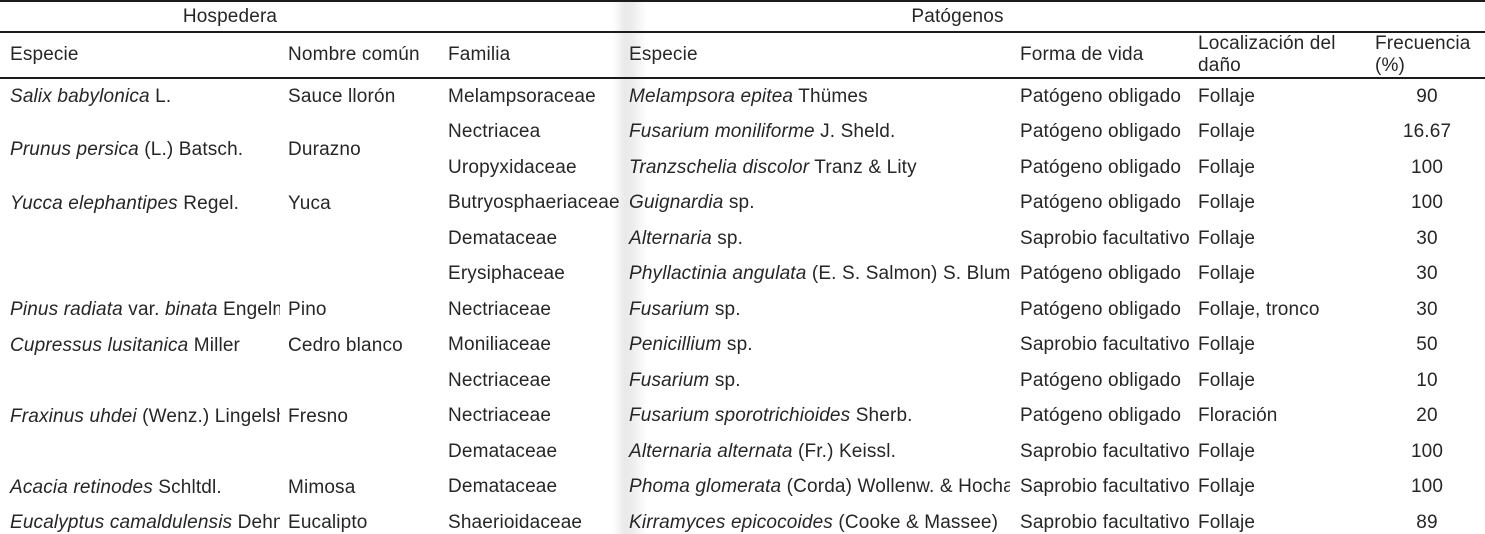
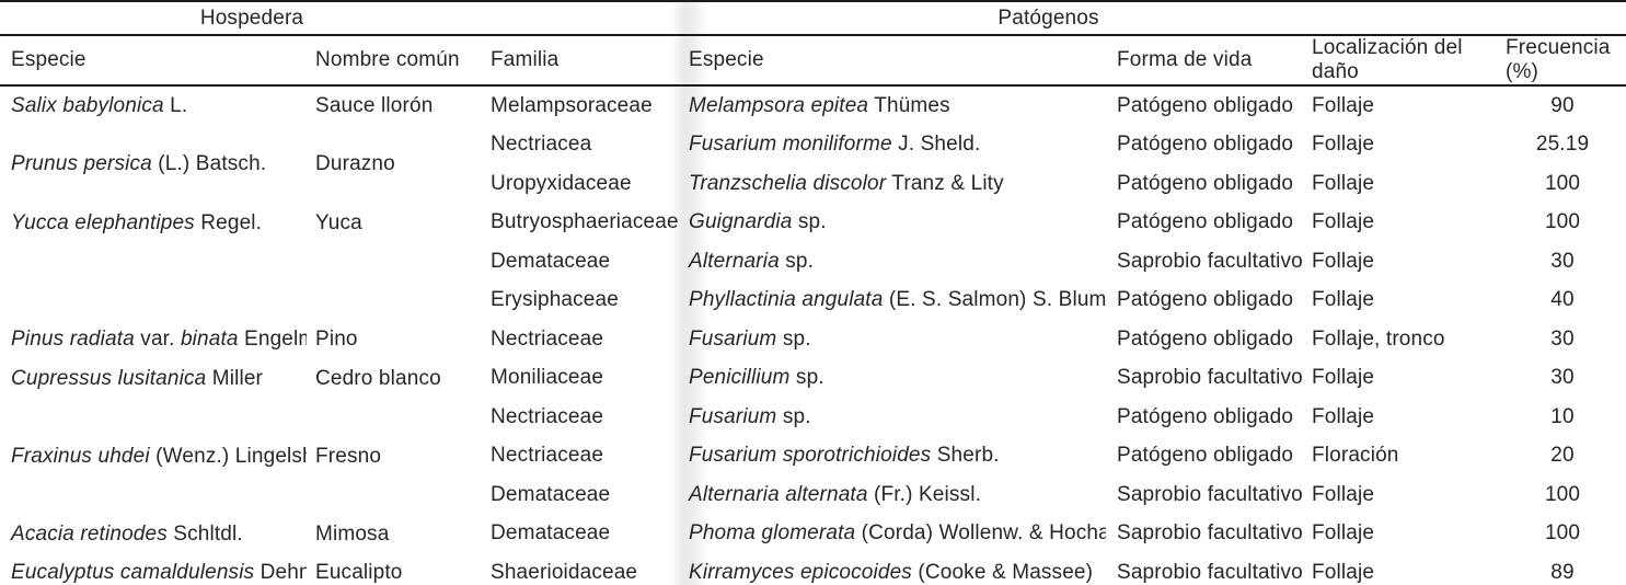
  Hospedera	Patógenos
  Especie	Nombre común	Familia	Especie	Forma de vida	Localización del daño	Frecuencia (%)
  Salix babylonica L.	Sauce llorón	Melampsoraceae	Melampsora epitea Thümes	Patógeno obligado	Follaje	90
- Prunus persica (L.) Batsch.	Durazno	Nectriacea	Fusarium moniliforme J. Sheld.	Patógeno obligado	Follaje	16.67
+ Prunus persica (L.) Batsch.	Durazno	Nectriacea	Fusarium moniliforme J. Sheld.	Patógeno obligado	Follaje	25.19
  Uropyxidaceae	Tranzschelia discolor Tranz & Lity	Patógeno obligado	Follaje	100
  Yucca elephantipes Regel.	Yuca	Butryosphaeriaceae	Guignardia sp.	Patógeno obligado	Follaje	100
  Demataceae	Alternaria sp.	Saprobio facultativo	Follaje	30
- Erysiphaceae	Phyllactinia angulata (E. S. Salmon) S. Blum	Patógeno obligado	Follaje	30
+ Erysiphaceae	Phyllactinia angulata (E. S. Salmon) S. Blum	Patógeno obligado	Follaje	40
  Pinus radiata var. binata Engel	Pino	Nectriaceae	Fusarium sp.	Patógeno obligado	Follaje, tronco	30
- Cupressus lusitanica Miller	Cedro blanco	Moniliaceae	Penicillium sp.	Saprobio facultativo	Follaje	50
+ Cupressus lusitanica Miller	Cedro blanco	Moniliaceae	Penicillium sp.	Saprobio facultativo	Follaje	30
  Nectriaceae	Fusarium sp.	Patógeno obligado	Follaje	10
  Fraxinus uhdei (Wenz.) Lingels	Fresno	Nectriaceae	Fusarium sporotrichioides Sherb.	Patógeno obligado	Floración	20
  Demataceae	Alternaria alternata (Fr.) Keissl.	Saprobio facultativo	Follaje	100
  Acacia retinodes Schltdl.	Mimosa	Demataceae	Phoma glomerata (Corda) Wollenw. & Hocha	Saprobio facultativo	Follaje	100
  Eucalyptus camaldulensis Dehn	Eucalipto	Shaerioidaceae	Kirramyces epicocoides (Cooke & Massee)	Saprobio facultativo	Follaje	89
